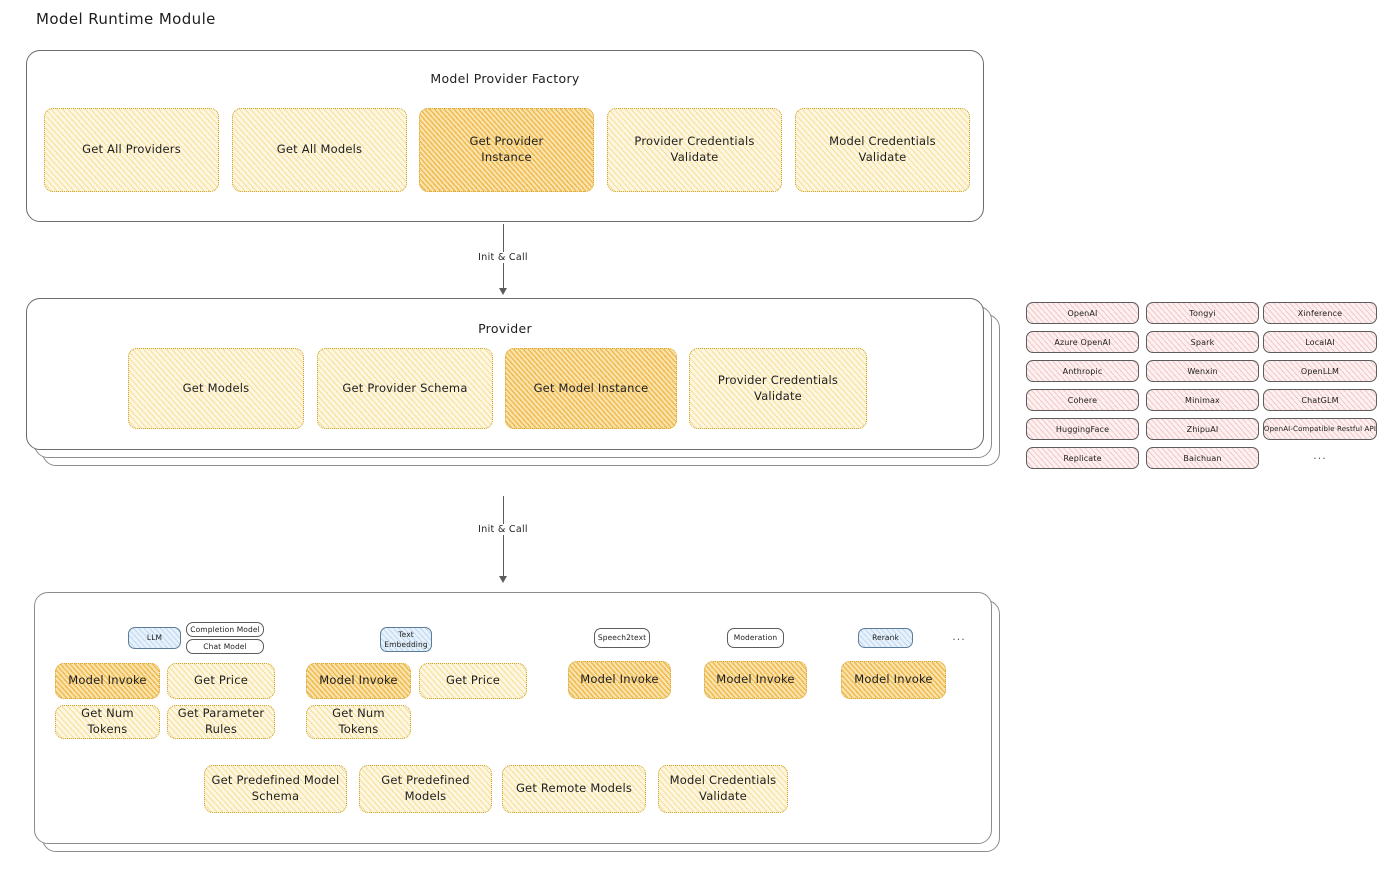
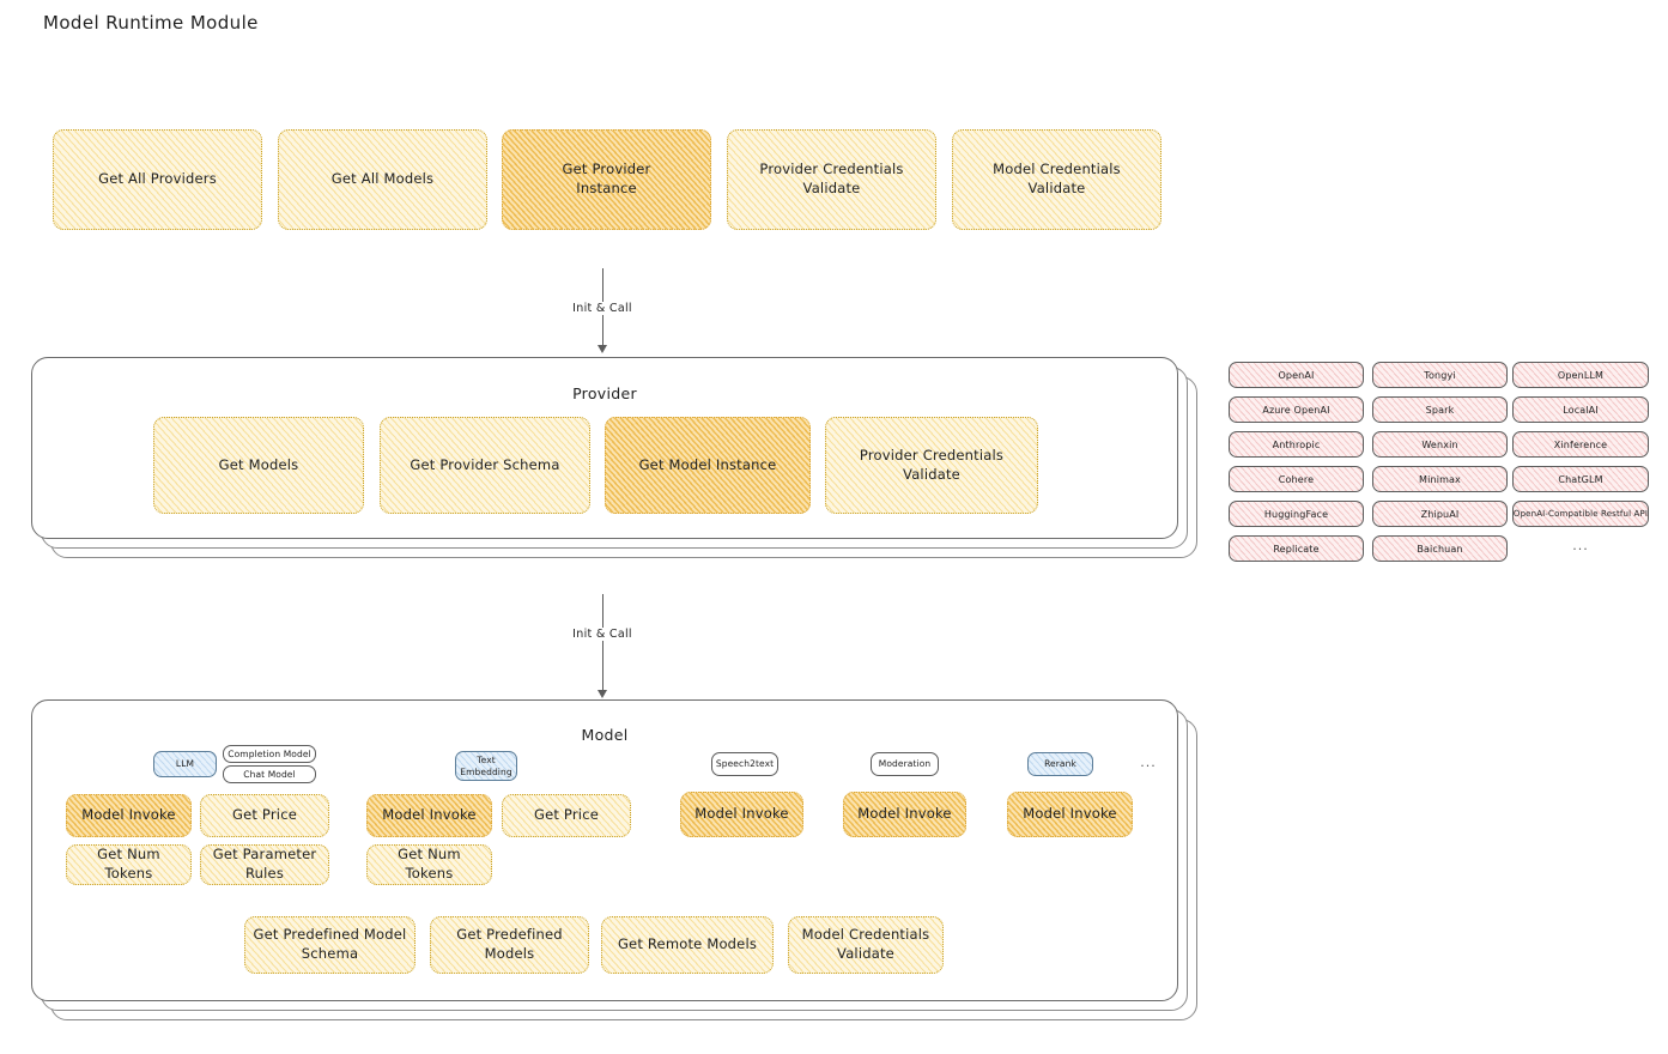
  Model Runtime Module
- Model Provider Factory
  Get All Providers
  Get All Models
  Get Provider
  Instance
  Provider Credentials
  Validate
  Model Credentials
  Validate
  Init & Call
  Provider
  Get Models
  Get Provider Schema
  Get Model Instance
  Provider Credentials
  Validate
  OpenAI
  Azure OpenAI
  Anthropic
  Cohere
  HuggingFace
  Replicate
  Tongyi
  Spark
  Wenxin
  Minimax
  ZhipuAI
  Baichuan
- Xinference
+ OpenLLM
  LocalAI
- OpenLLM
+ Xinference
  ChatGLM
  OpenAI-Compatible Restful API
  ...
  Init & Call
+ Model
  LLM
  Completion Model
  Chat Model
  Model Invoke
  Get Price
  Get Num Tokens
  Get Parameter
  Rules
  Text
  Embedding
  Model Invoke
  Get Price
  Get Num Tokens
  Speech2text
  Model Invoke
  Moderation
  Model Invoke
  Rerank
  Model Invoke
  ...
  Get Predefined Model
  Schema
  Get Predefined
  Models
  Get Remote Models
  Model Credentials
  Validate
